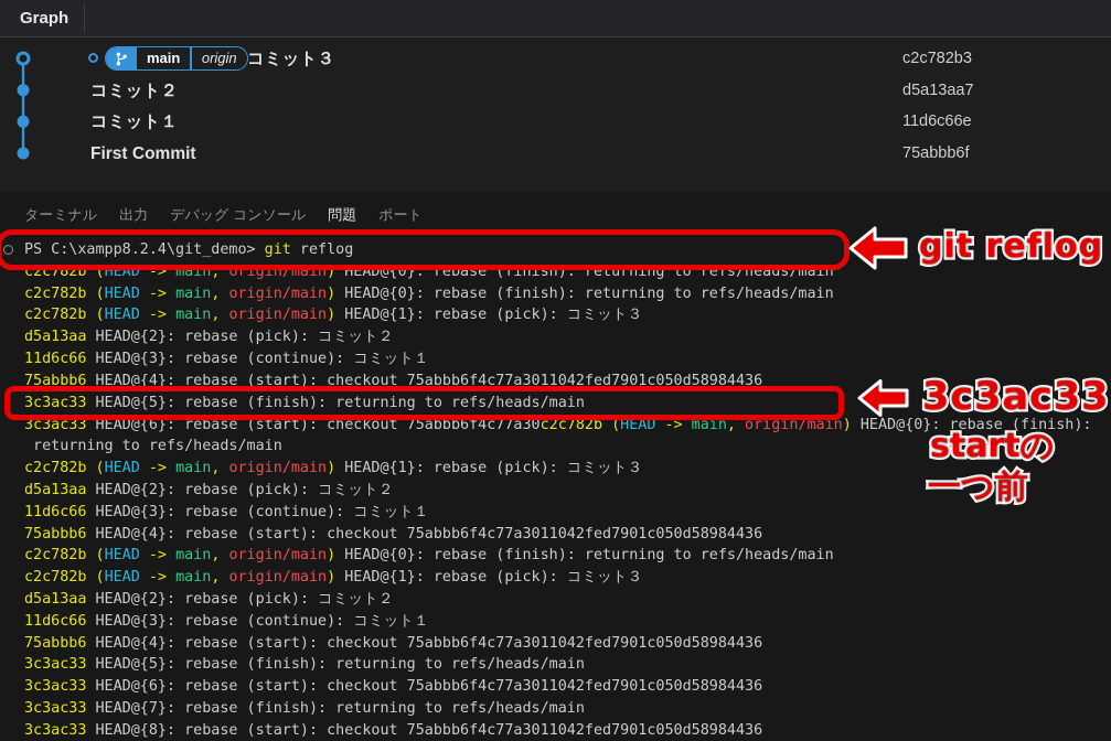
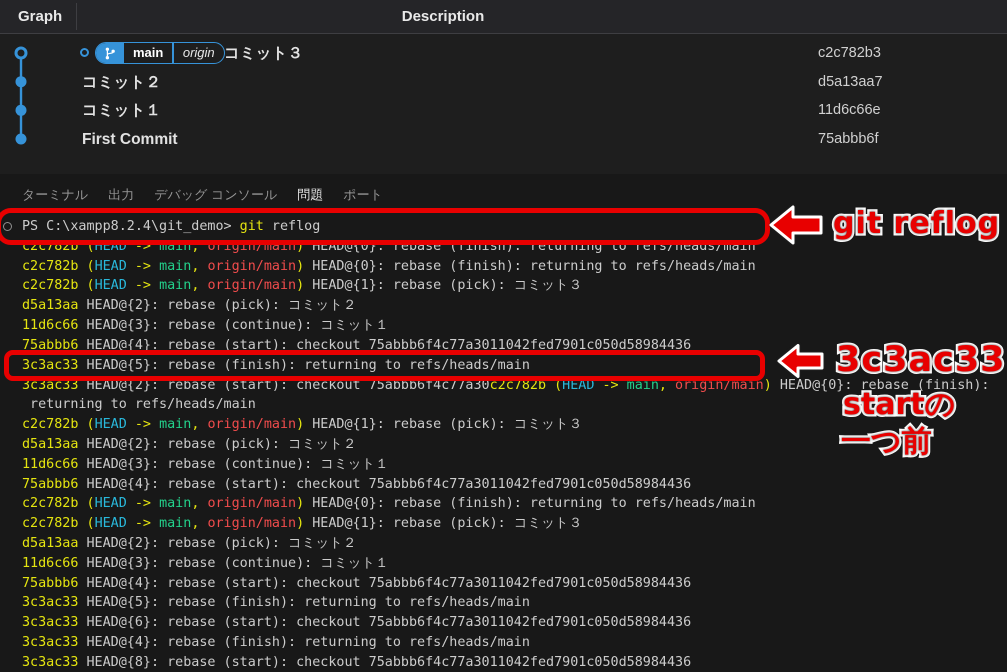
  Graph
+ Description
  main
  origin
  コミット３
  c2c782b3
  コミット２
  d5a13aa7
  コミット１
  11d6c66e
  First Commit
  75abbb6f
  ターミナル
  出力
  デバッグ コンソール
  問題
  ポート
  PS C:\xampp8.2.4\git_demo> git reflog
  c2c782b (HEAD -> main, origin/main) HEAD@{0}: rebase (finish): returning to refs/heads/main
  c2c782b (HEAD -> main, origin/main) HEAD@{0}: rebase (finish): returning to refs/heads/main
  c2c782b (HEAD -> main, origin/main) HEAD@{1}: rebase (pick): コミット３
  d5a13aa HEAD@{2}: rebase (pick): コミット２
  11d6c66 HEAD@{3}: rebase (continue): コミット１
  75abbb6 HEAD@{4}: rebase (start): checkout 75abbb6f4c77a3011042fed7901c050d58984436
  3c3ac33 HEAD@{5}: rebase (finish): returning to refs/heads/main
- 3c3ac33 HEAD@{6}: rebase (start): checkout 75abbb6f4c77a30c2c782b (HEAD -> main, origin/main) HEAD@{0}: rebase (finish):
+ 3c3ac33 HEAD@{2}: rebase (start): checkout 75abbb6f4c77a30c2c782b (HEAD -> main, origin/main) HEAD@{0}: rebase (finish):
  returning to refs/heads/main
  c2c782b (HEAD -> main, origin/main) HEAD@{1}: rebase (pick): コミット３
  d5a13aa HEAD@{2}: rebase (pick): コミット２
  11d6c66 HEAD@{3}: rebase (continue): コミット１
  75abbb6 HEAD@{4}: rebase (start): checkout 75abbb6f4c77a3011042fed7901c050d58984436
  c2c782b (HEAD -> main, origin/main) HEAD@{0}: rebase (finish): returning to refs/heads/main
  c2c782b (HEAD -> main, origin/main) HEAD@{1}: rebase (pick): コミット３
  d5a13aa HEAD@{2}: rebase (pick): コミット２
  11d6c66 HEAD@{3}: rebase (continue): コミット１
  75abbb6 HEAD@{4}: rebase (start): checkout 75abbb6f4c77a3011042fed7901c050d58984436
  3c3ac33 HEAD@{5}: rebase (finish): returning to refs/heads/main
  3c3ac33 HEAD@{6}: rebase (start): checkout 75abbb6f4c77a3011042fed7901c050d58984436
- 3c3ac33 HEAD@{7}: rebase (finish): returning to refs/heads/main
+ 3c3ac33 HEAD@{4}: rebase (finish): returning to refs/heads/main
  3c3ac33 HEAD@{8}: rebase (start): checkout 75abbb6f4c77a3011042fed7901c050d58984436
  git reflog
  3c3ac33
  startの
  一つ前
